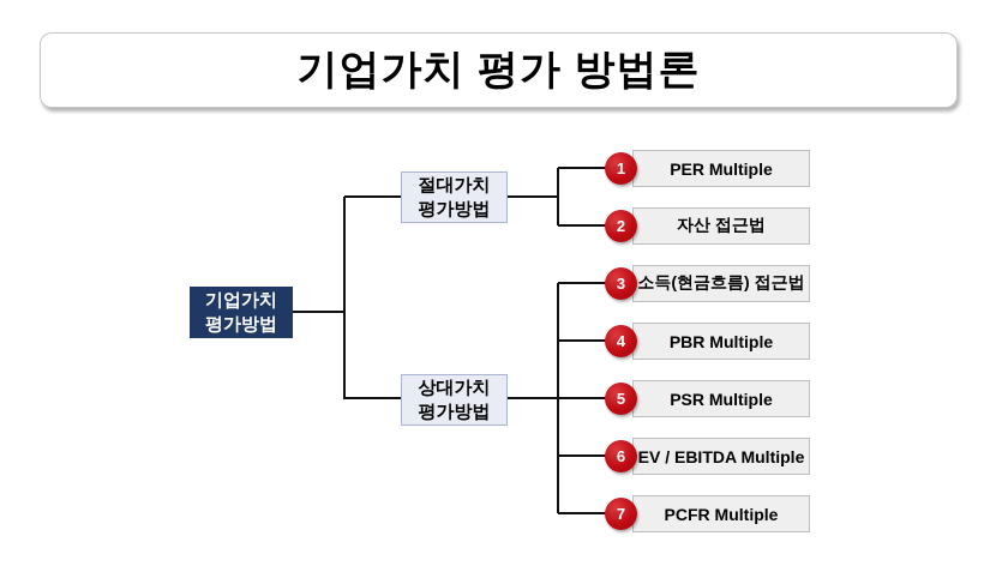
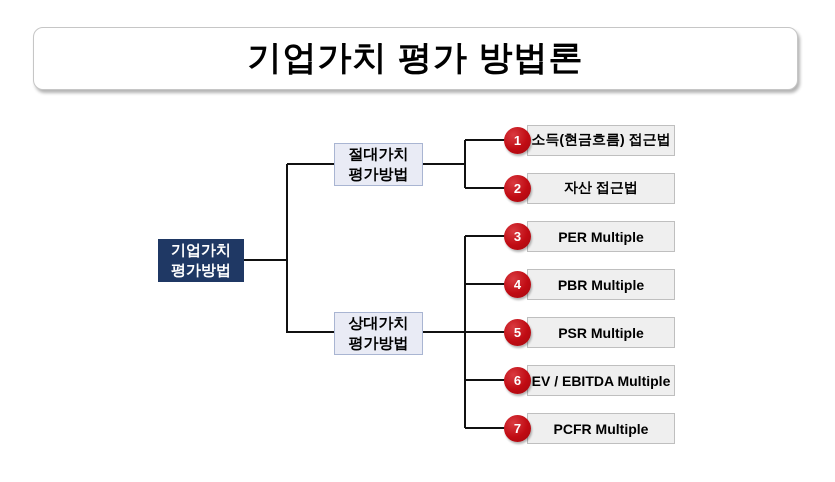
  기업가치 평가 방법론
  기업가치
  평가방법
  절대가치
  평가방법
  상대가치
  평가방법
  1
- PER Multiple
+ 소득(현금흐름) 접근법
  2
  자산 접근법
  3
- 소득(현금흐름) 접근법
+ PER Multiple
  4
  PBR Multiple
  5
  PSR Multiple
  6
  EV / EBITDA Multiple
  7
  PCFR Multiple
